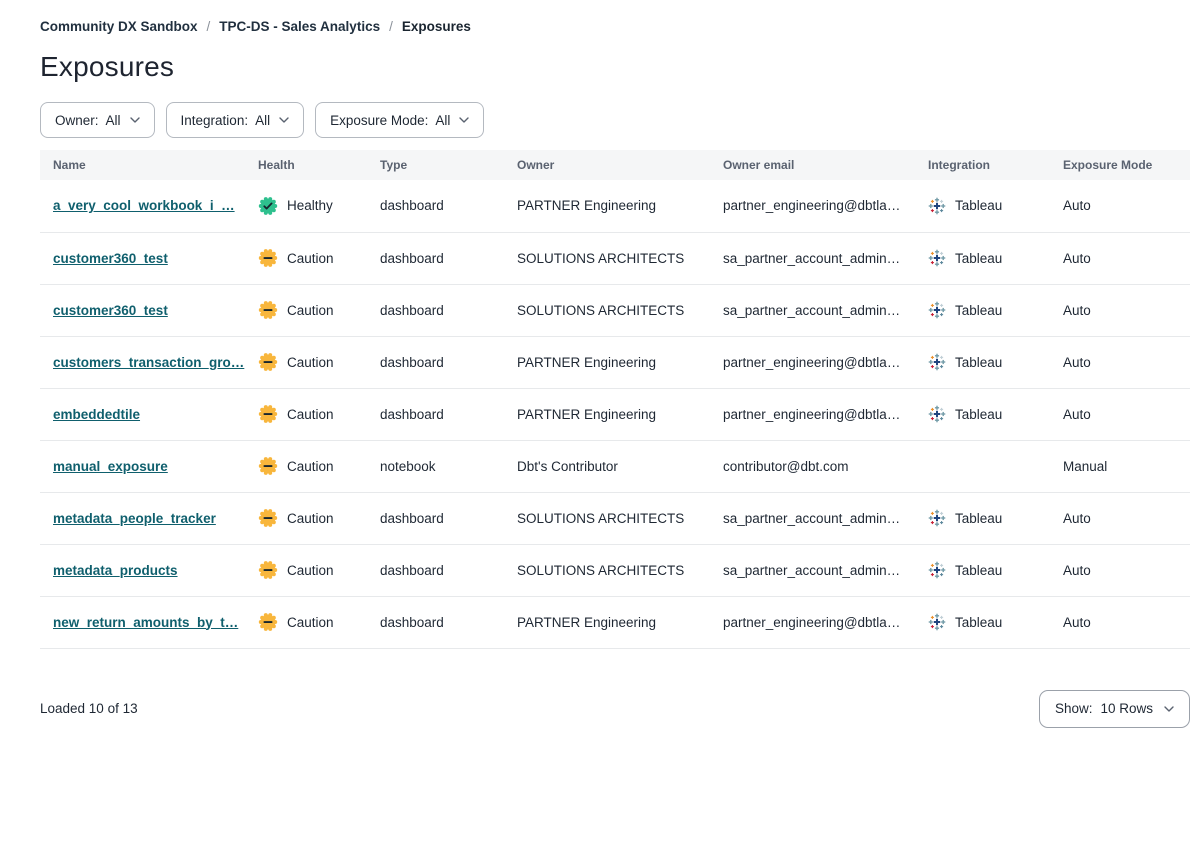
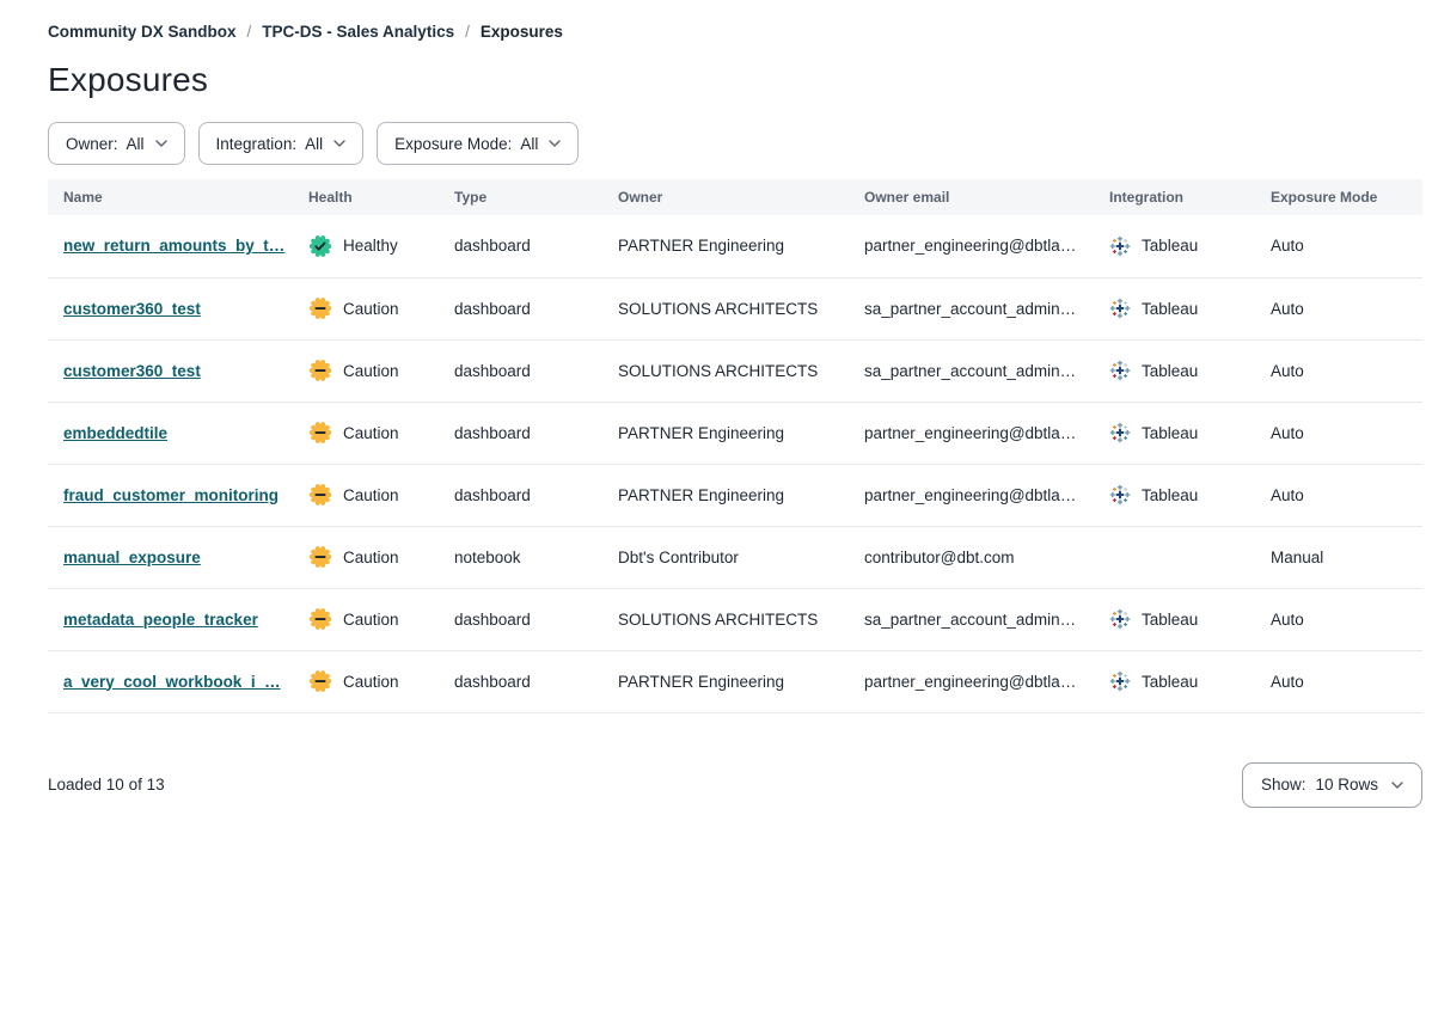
  Community DX Sandbox
  /
  TPC-DS - Sales Analytics
  /
  Exposures
  Exposures
  Owner:
  All
  Integration:
  All
  Exposure Mode:
  All
  Name	Health	Type	Owner	Owner email	Integration	Exposure Mode
- a_very_cool_workbook_i_…	Healthy	dashboard	PARTNER Engineering	partner_engineering@dbtla…	Tableau	Auto
+ new_return_amounts_by_t…	Healthy	dashboard	PARTNER Engineering	partner_engineering@dbtla…	Tableau	Auto
  customer360_test	Caution	dashboard	SOLUTIONS ARCHITECTS	sa_partner_account_admin…	Tableau	Auto
  customer360_test	Caution	dashboard	SOLUTIONS ARCHITECTS	sa_partner_account_admin…	Tableau	Auto
- customers_transaction_gro…	Caution	dashboard	PARTNER Engineering	partner_engineering@dbtla…	Tableau	Auto
  embeddedtile	Caution	dashboard	PARTNER Engineering	partner_engineering@dbtla…	Tableau	Auto
+ fraud_customer_monitoring	Caution	dashboard	PARTNER Engineering	partner_engineering@dbtla…	Tableau	Auto
  manual_exposure	Caution	notebook	Dbt's Contributor	contributor@dbt.com		Manual
  metadata_people_tracker	Caution	dashboard	SOLUTIONS ARCHITECTS	sa_partner_account_admin…	Tableau	Auto
- metadata_products	Caution	dashboard	SOLUTIONS ARCHITECTS	sa_partner_account_admin…	Tableau	Auto
- new_return_amounts_by_t…	Caution	dashboard	PARTNER Engineering	partner_engineering@dbtla…	Tableau	Auto
+ a_very_cool_workbook_i_…	Caution	dashboard	PARTNER Engineering	partner_engineering@dbtla…	Tableau	Auto
  Loaded 10 of 13
  Show:
  10 Rows
